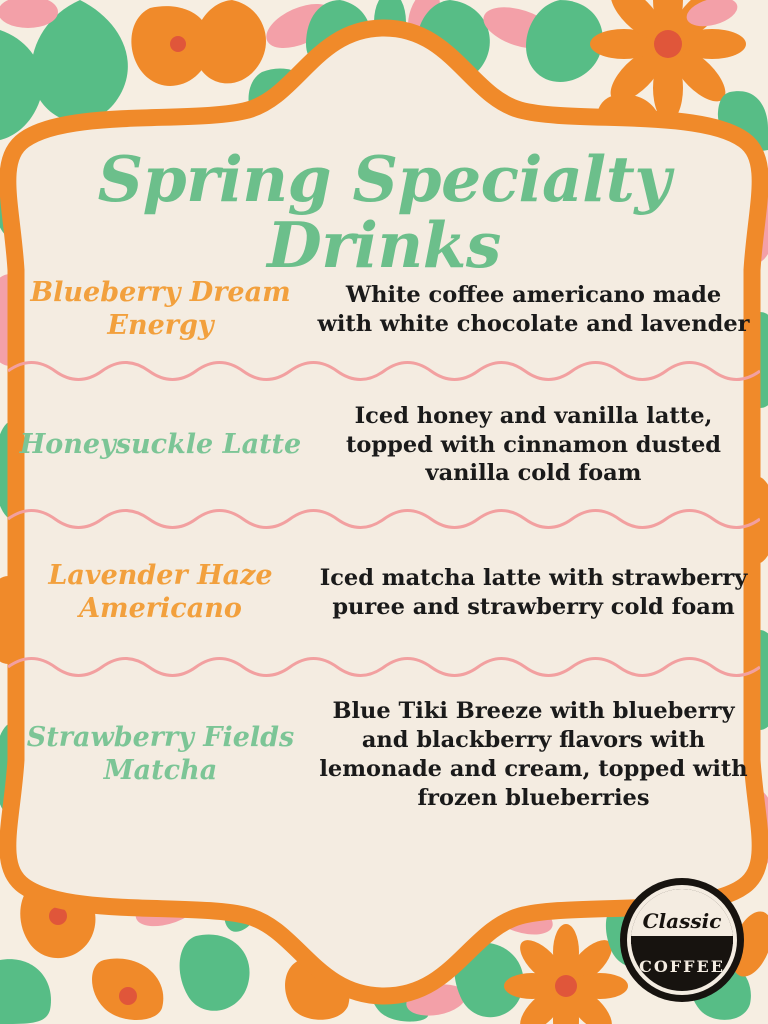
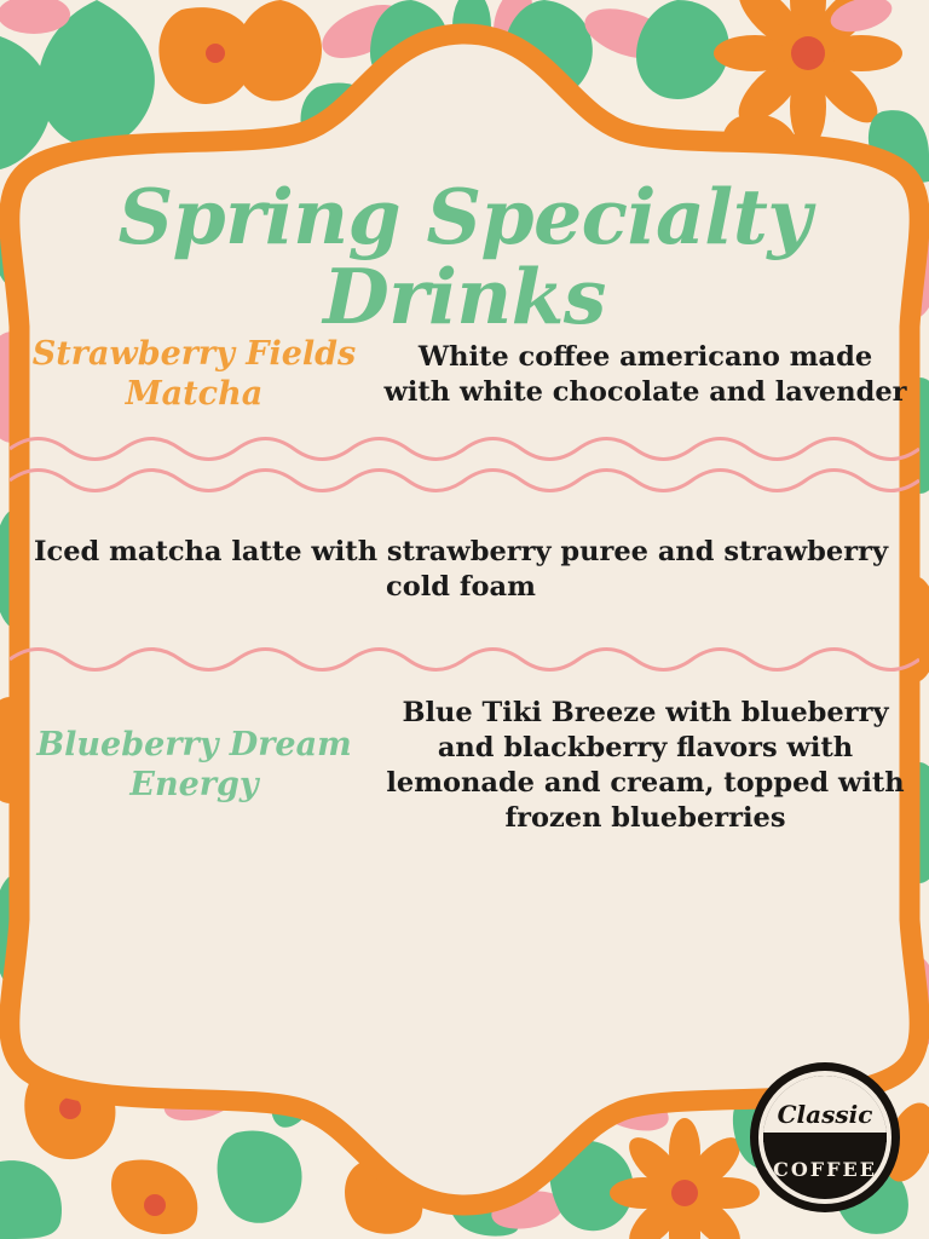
  Spring Specialty Drinks
- Blueberry Dream Energy
+ Strawberry Fields Matcha
  White coffee americano made with white chocolate and lavender
- Honeysuckle Latte
- Iced honey and vanilla latte, topped with cinnamon dusted vanilla cold foam
- Lavender Haze Americano
  Iced matcha latte with strawberry puree and strawberry cold foam
- Strawberry Fields Matcha
+ Blueberry Dream Energy
  Blue Tiki Breeze with blueberry and blackberry flavors with lemonade and cream, topped with frozen blueberries
  Classic
  COFFEE
